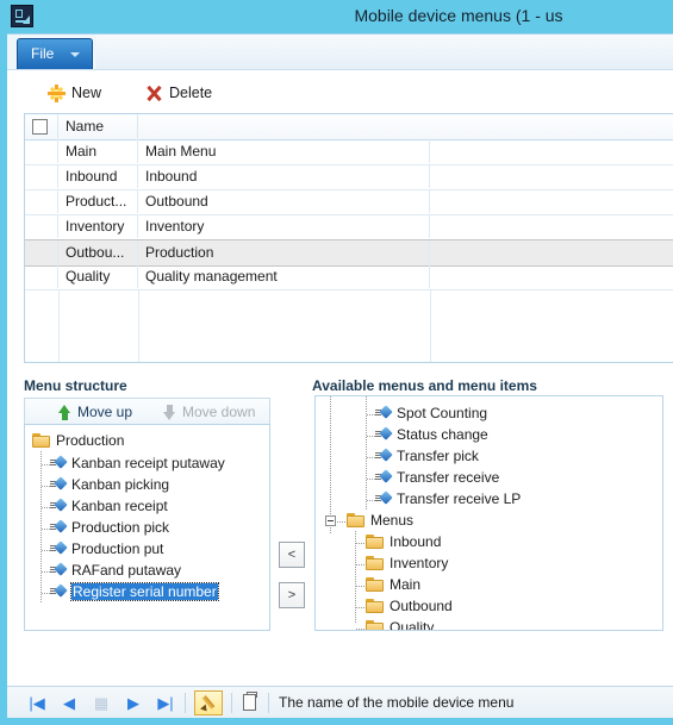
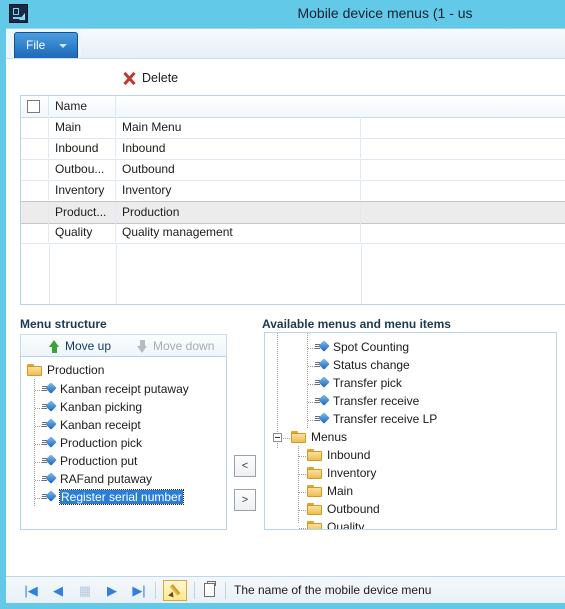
  Mobile device menus (1 - us
  File
- New
  Delete
  Name
  Main
  Main Menu
  Inbound
  Inbound
- Product...
+ Outbou...
  Outbound
  Inventory
  Inventory
- Outbou...
+ Product...
  Production
  Quality
  Quality management
  Menu structure
  Available menus and menu items
  Move up
  Move down
  Production
  Kanban receipt putaway
  Kanban picking
  Kanban receipt
  Production pick
  Production put
  RAFand putaway
  Register serial number
  <
  >
  Spot Counting
  Status change
  Transfer pick
  Transfer receive
  Transfer receive LP
  Menus
  Inbound
  Inventory
  Main
  Outbound
  Quality
  |◀
  ◀
  ▦
  ▶
  ▶|
  The name of the mobile device menu
